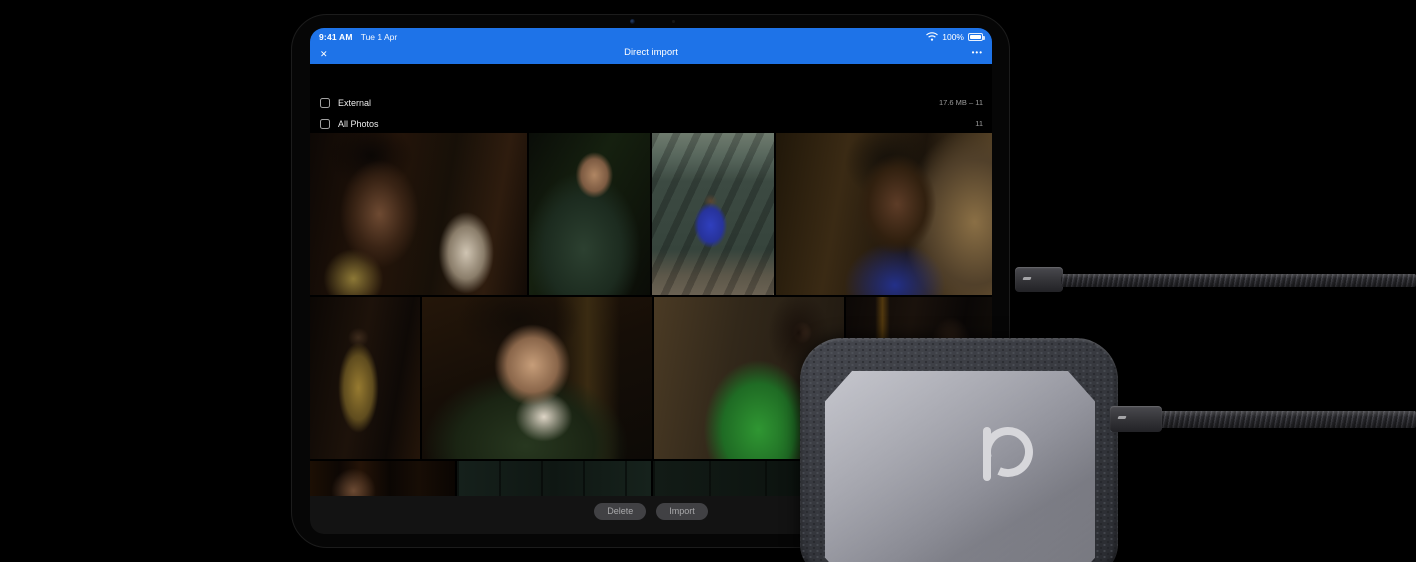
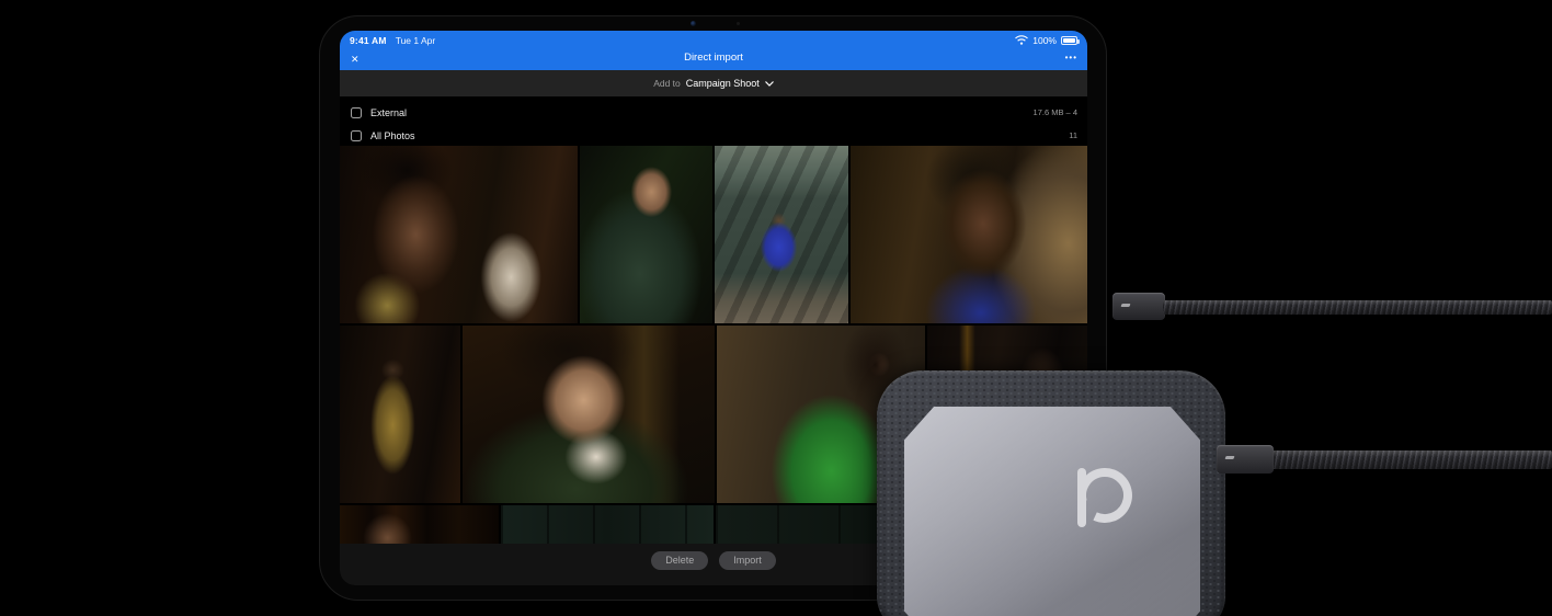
  9:41 AM
  Tue 1 Apr
  100%
  ✕
  Direct import
  •••
+ Add to
+ Campaign Shoot
  External
- 17.6 MB – 11
+ 17.6 MB – 4
  All Photos
  11
  Delete
  Import
